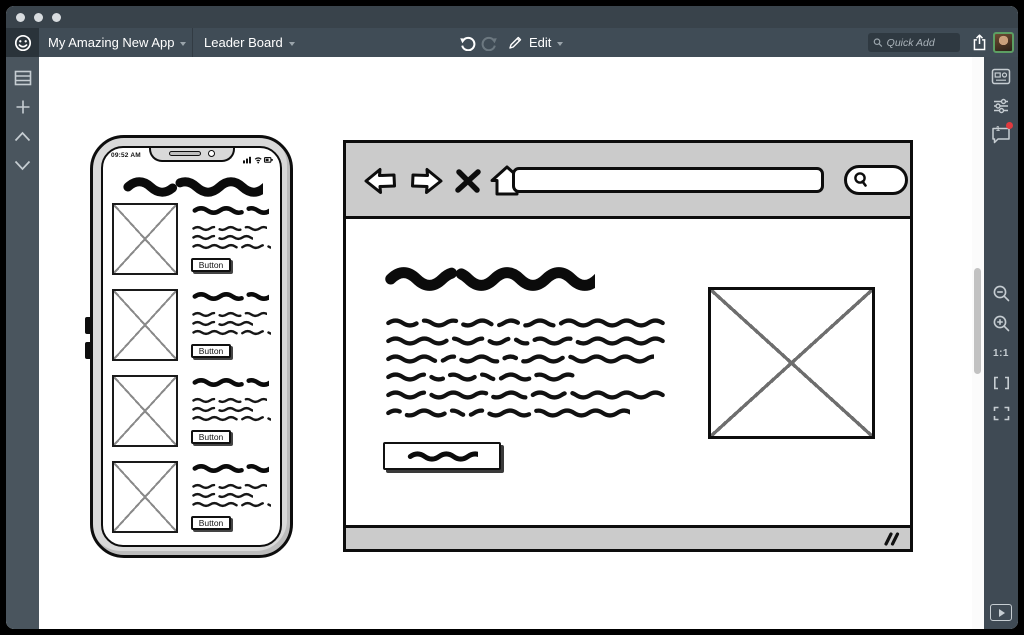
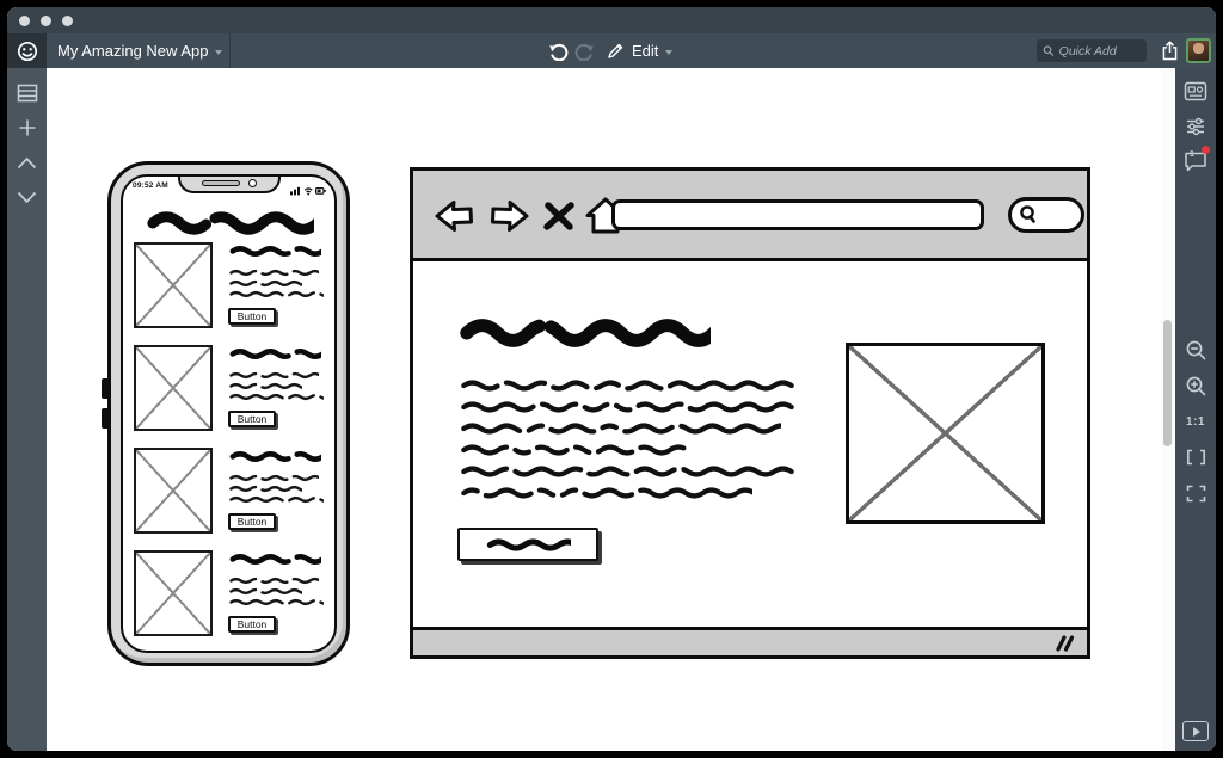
  My Amazing New App
- Leader Board
  Edit
  Quick Add
  1
  1:1
  Button
  Button
  Button
  Button
